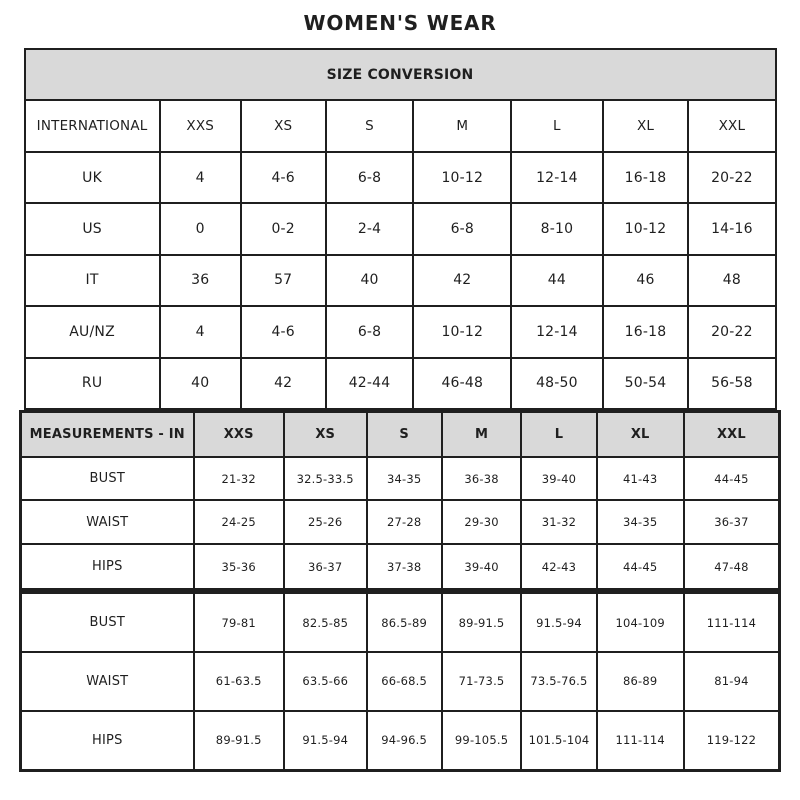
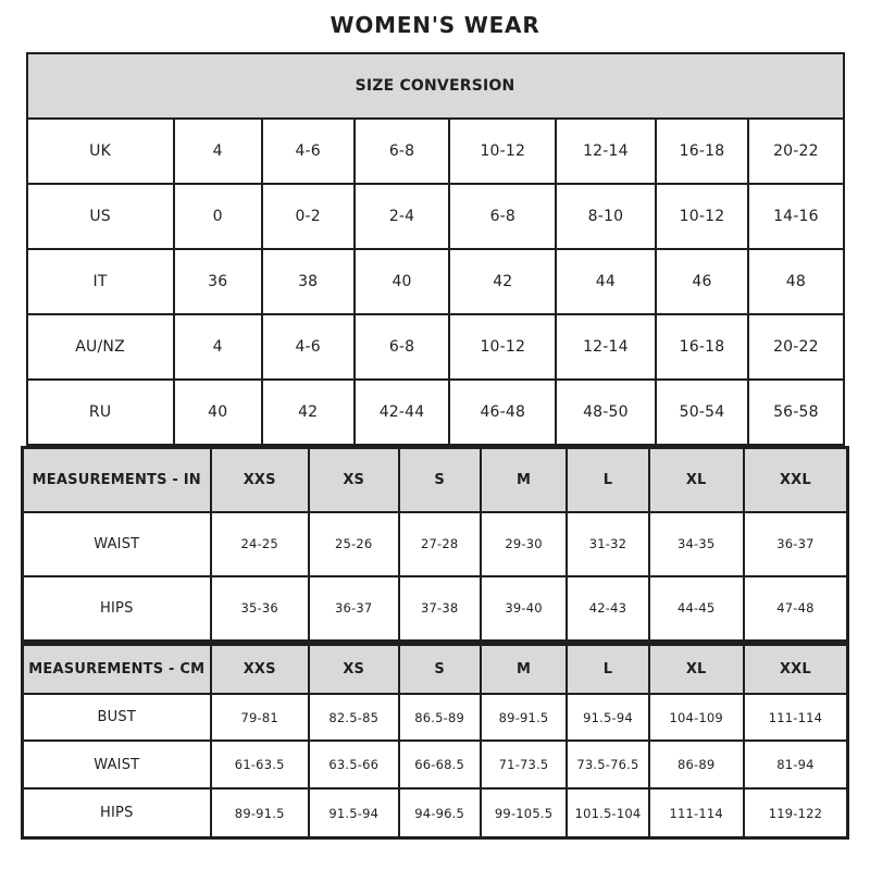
  WOMEN'S WEAR
  SIZE CONVERSION
- INTERNATIONAL	XXS	XS	S	M	L	XL	XXL
  UK	4	4-6	6-8	10-12	12-14	16-18	20-22
  US	0	0-2	2-4	6-8	8-10	10-12	14-16
- IT	36	57	40	42	44	46	48
+ IT	36	38	40	42	44	46	48
  AU/NZ	4	4-6	6-8	10-12	12-14	16-18	20-22
  RU	40	42	42-44	46-48	48-50	50-54	56-58
  MEASUREMENTS - IN	XXS	XS	S	M	L	XL	XXL
- BUST	21-32	32.5-33.5	34-35	36-38	39-40	41-43	44-45
  WAIST	24-25	25-26	27-28	29-30	31-32	34-35	36-37
  HIPS	35-36	36-37	37-38	39-40	42-43	44-45	47-48
+ MEASUREMENTS - CM	XXS	XS	S	M	L	XL	XXL
  BUST	79-81	82.5-85	86.5-89	89-91.5	91.5-94	104-109	111-114
  WAIST	61-63.5	63.5-66	66-68.5	71-73.5	73.5-76.5	86-89	81-94
  HIPS	89-91.5	91.5-94	94-96.5	99-105.5	101.5-104	111-114	119-122
